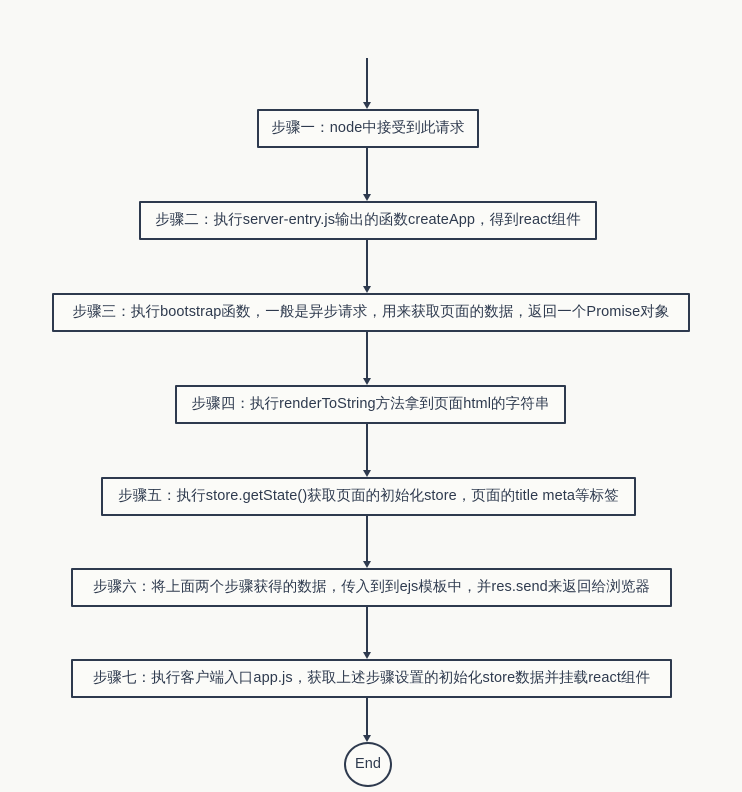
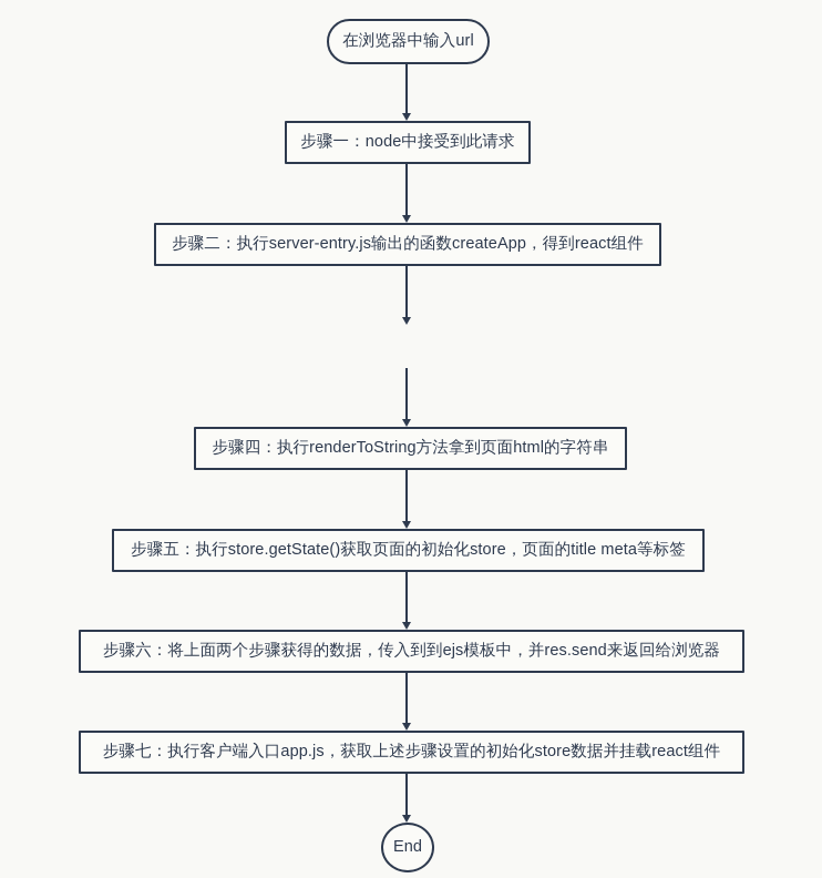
+ 在浏览器中输入url
  步骤一：node中接受到此请求
  步骤二：执行server-entry.js输出的函数createApp，得到react组件
- 步骤三：执行bootstrap函数，一般是异步请求，用来获取页面的数据，返回一个Promise对象
  步骤四：执行renderToString方法拿到页面html的字符串
  步骤五：执行store.getState()获取页面的初始化store，页面的title meta等标签
  步骤六：将上面两个步骤获得的数据，传入到到ejs模板中，并res.send来返回给浏览器
  步骤七：执行客户端入口app.js，获取上述步骤设置的初始化store数据并挂载react组件
  End
